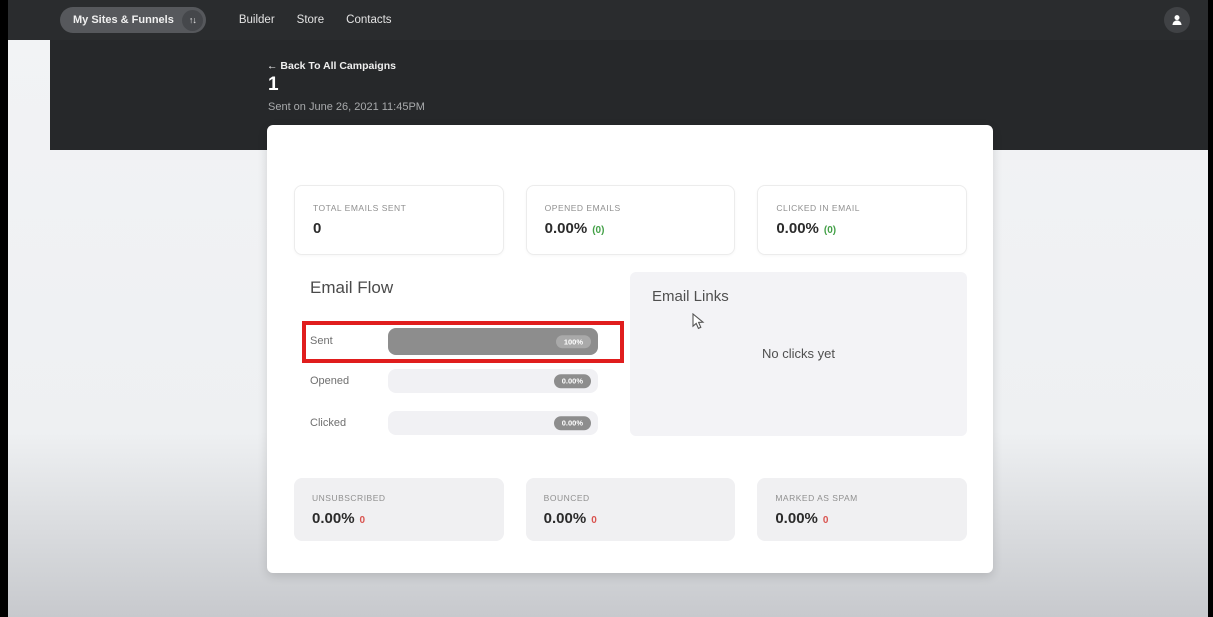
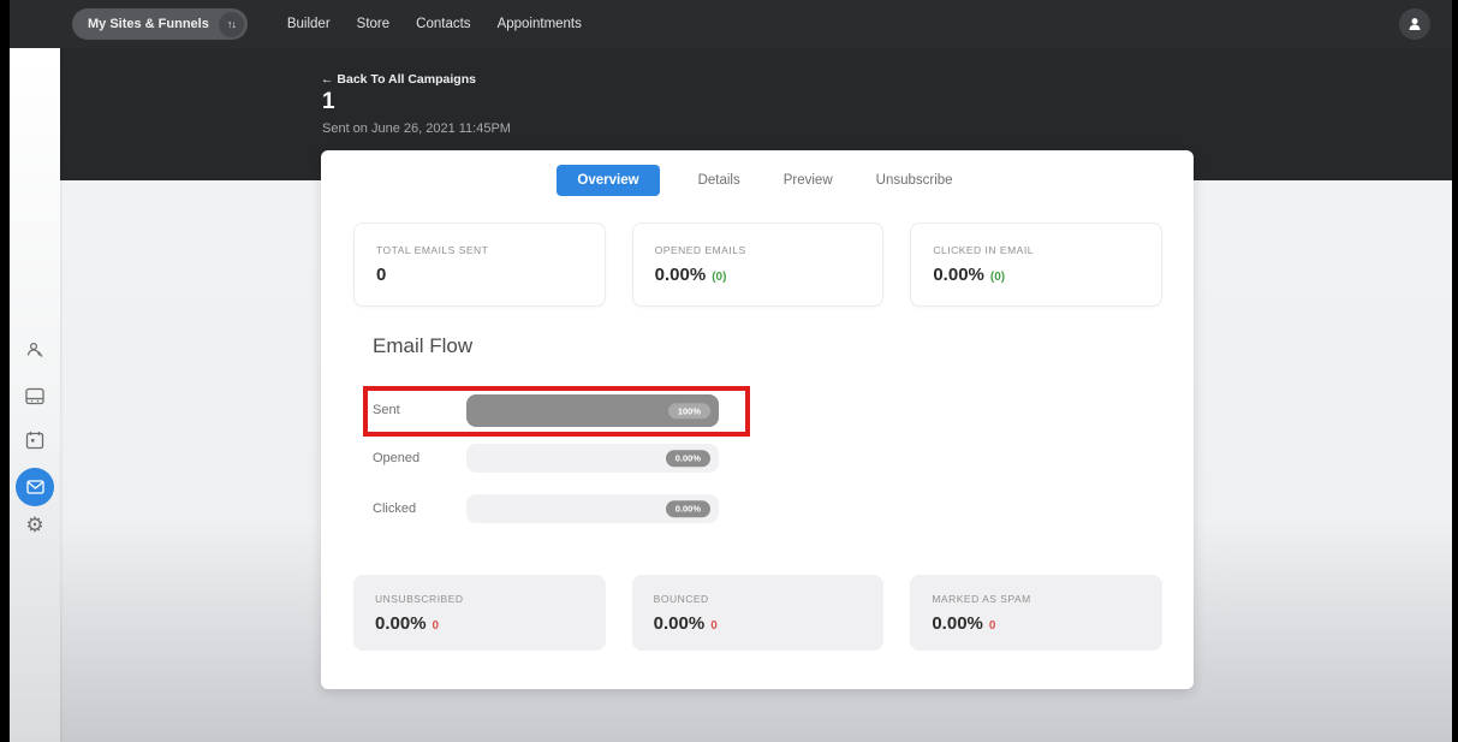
  My Sites & Funnels
  ↑↓
  Builder
  Store
  Contacts
+ Appointments
+ ⚙
  ← Back To All Campaigns
  1
  Sent on June 26, 2021 11:45PM
+ Overview
+ Details
+ Preview
+ Unsubscribe
  TOTAL EMAILS SENT
  0
  OPENED EMAILS
  0.00% (0)
  CLICKED IN EMAIL
  0.00% (0)
  Email Flow
  Sent
  100%
  Opened
  0.00%
  Clicked
  0.00%
- Email Links
- No clicks yet
  UNSUBSCRIBED
  0.00% 0
  BOUNCED
  0.00% 0
  MARKED AS SPAM
  0.00% 0
